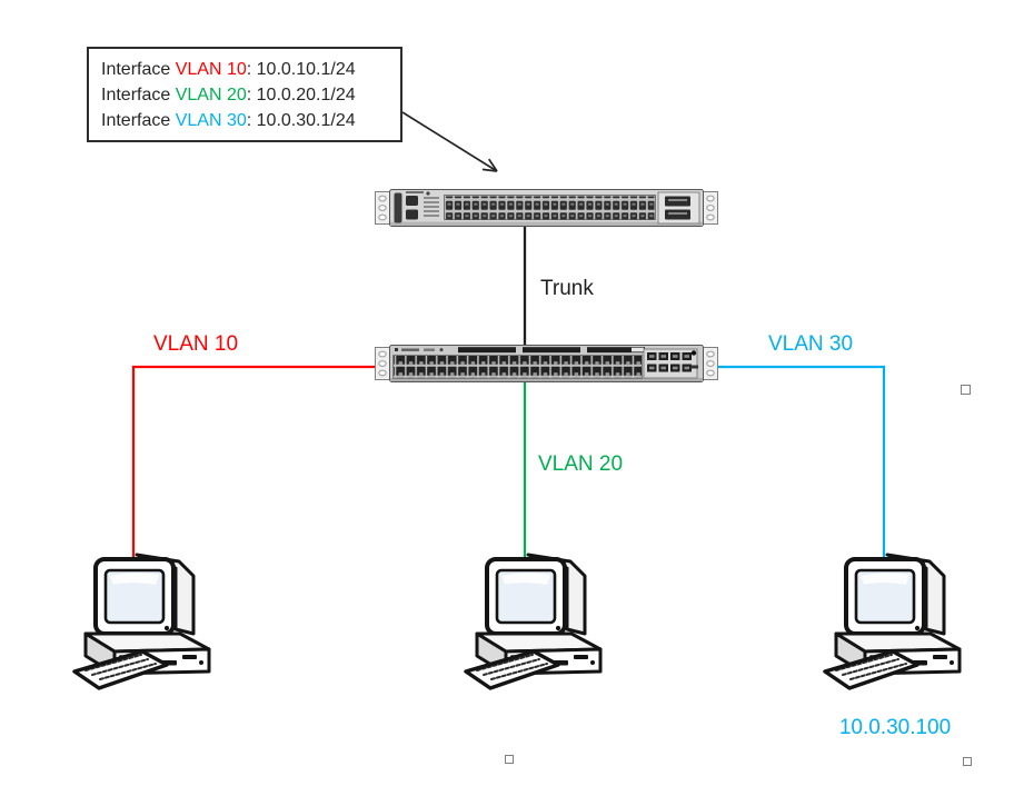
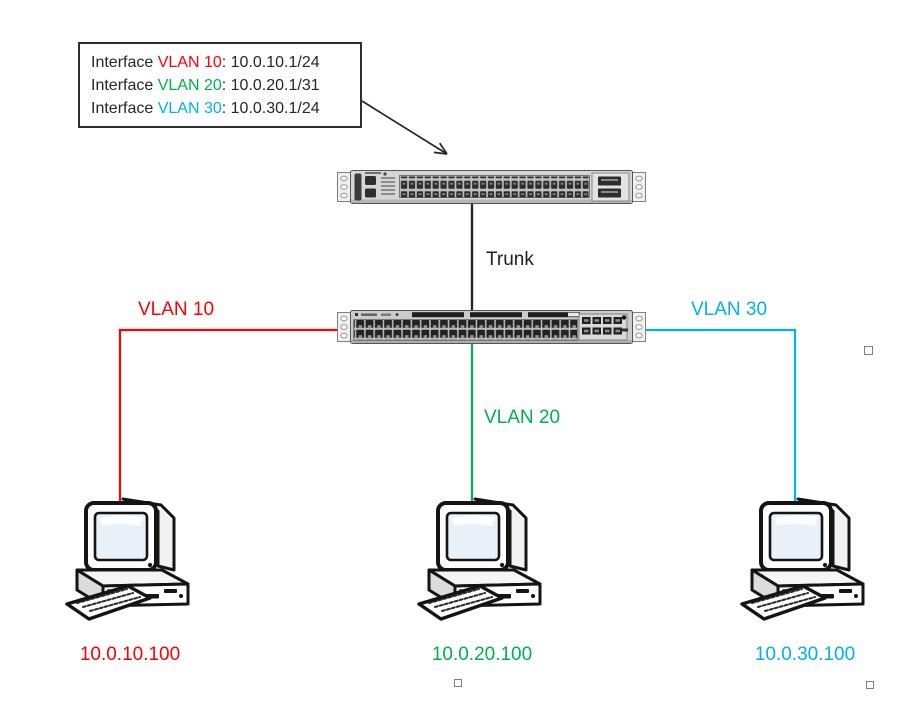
  Interface VLAN 10: 10.0.10.1/24
- Interface VLAN 20: 10.0.20.1/24
+ Interface VLAN 20: 10.0.20.1/31
  Interface VLAN 30: 10.0.30.1/24
  Trunk
  VLAN 10
  VLAN 20
  VLAN 30
+ 10.0.10.100
+ 10.0.20.100
  10.0.30.100
